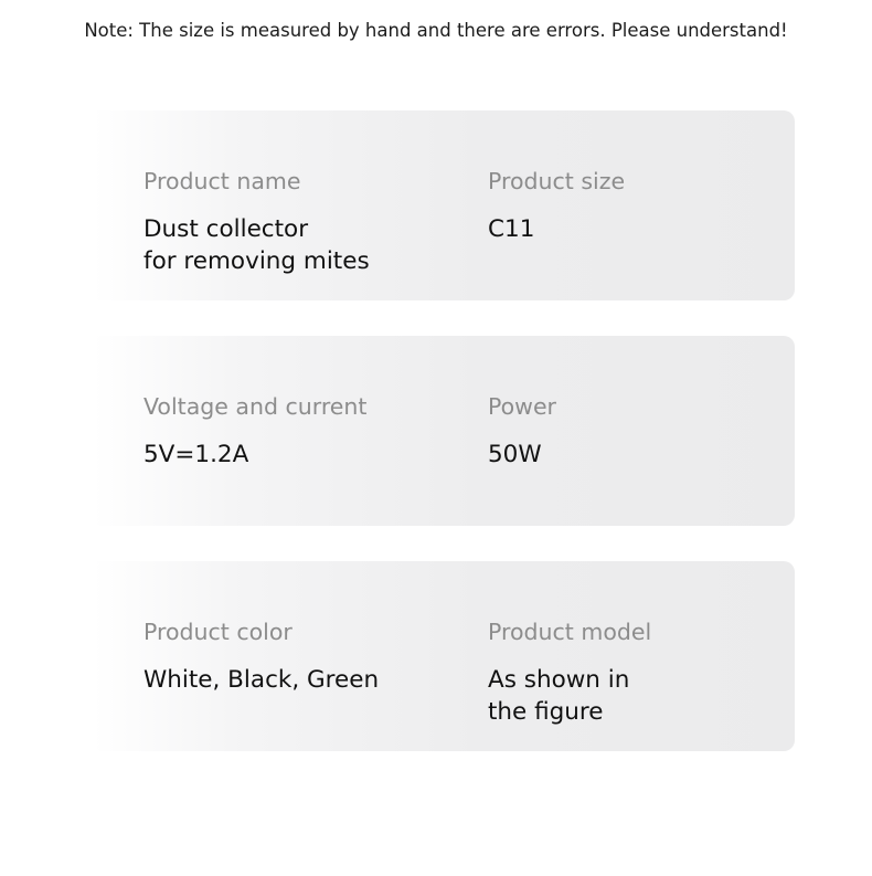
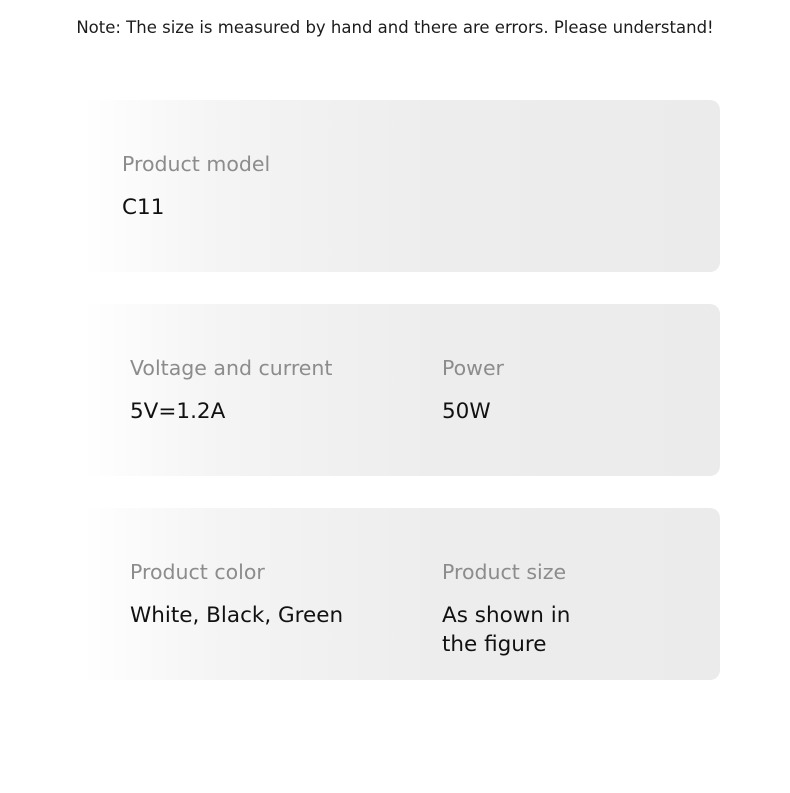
  Note: The size is measured by hand and there are errors. Please understand!
- Product name
- Dust collector
- for removing mites
- Product size
+ Product model
  C11
  Voltage and current
  5V=1.2A
  Power
  50W
  Product color
  White, Black, Green
- Product model
+ Product size
  As shown in
  the figure
